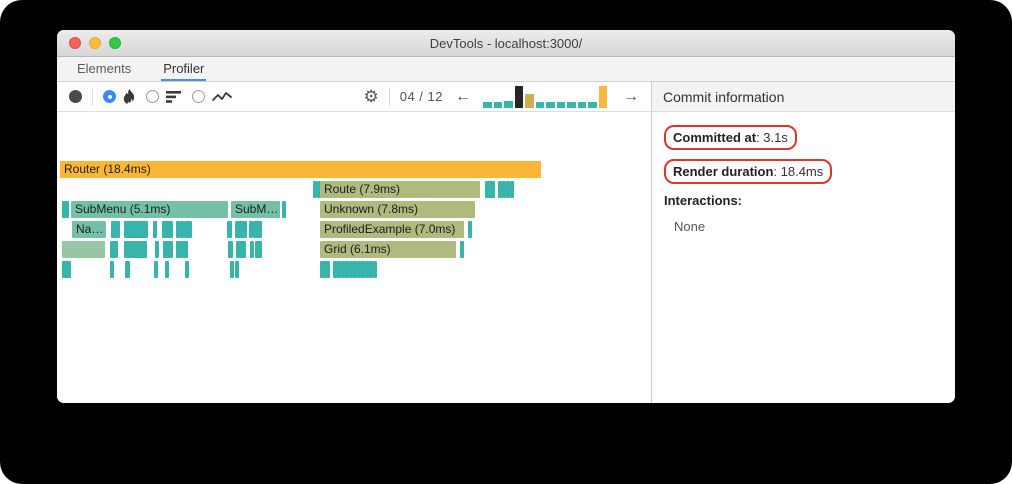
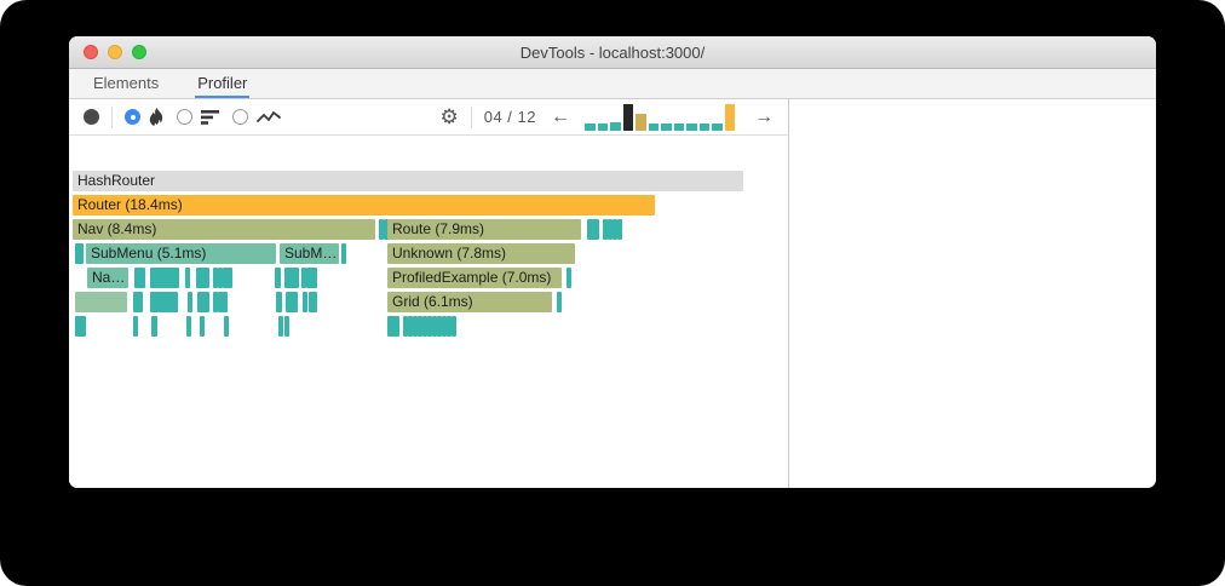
  DevTools - localhost:3000/
  Elements
  Profiler
  ⚙
  04 / 12
  ←
  →
+ HashRouter
  Router (18.4ms)
+ Nav (8.4ms)
  Route (7.9ms)
  SubMenu (5.1ms)
  SubM…
  Unknown (7.8ms)
  Na…
  ProfiledExample (7.0ms)
  Grid (6.1ms)
- Commit information
- Committed at: 3.1s
- Render duration: 18.4ms
- Interactions:
- None
